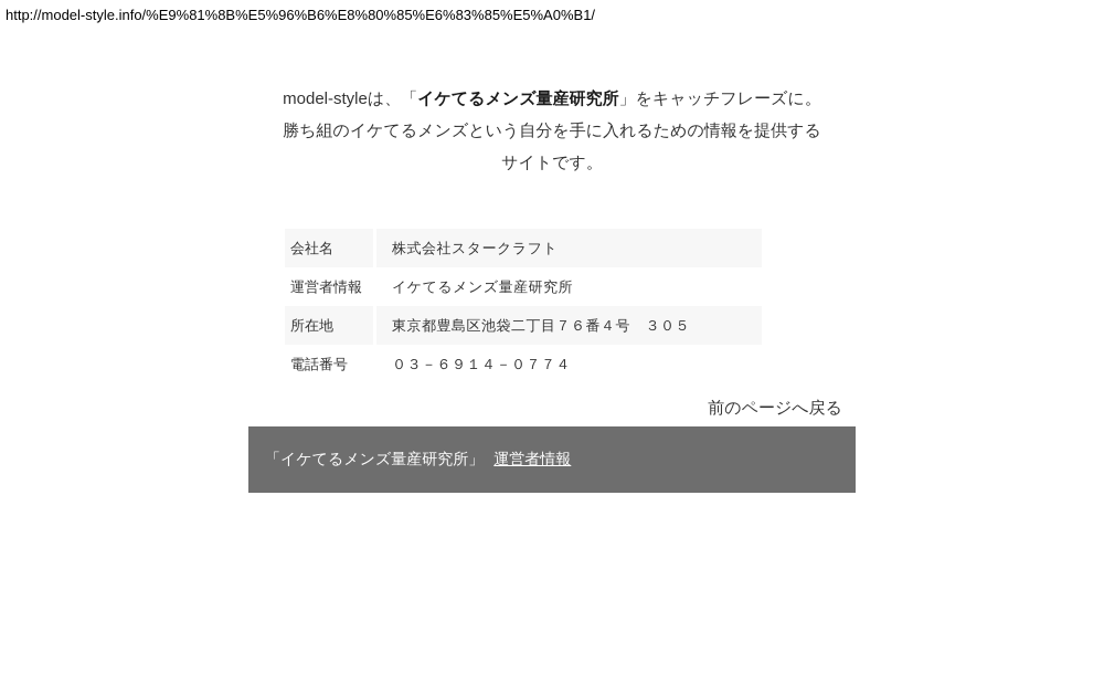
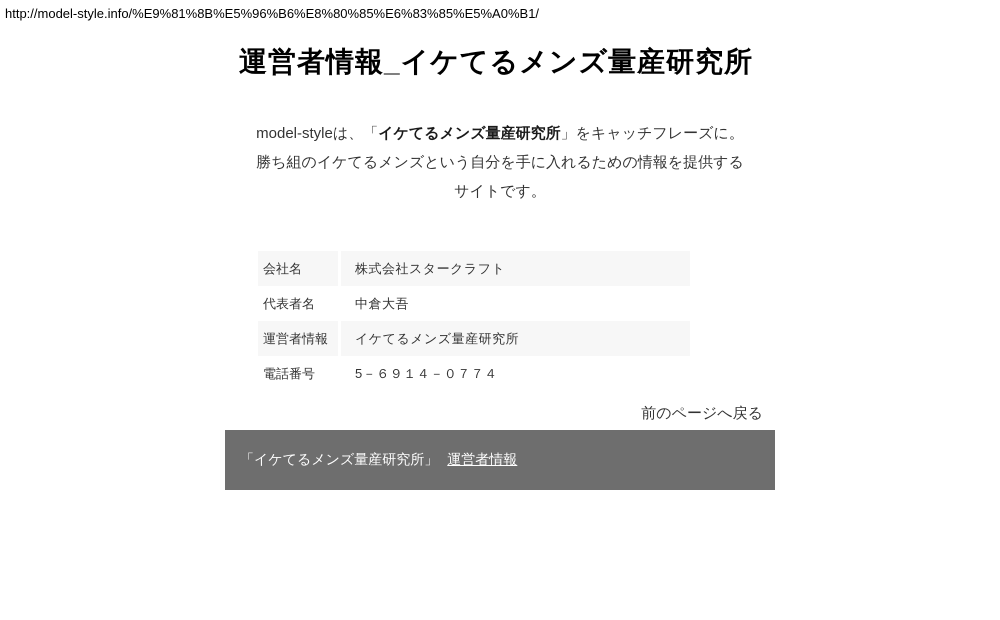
  http://model-style.info/%E9%81%8B%E5%96%B6%E8%80%85%E6%83%85%E5%A0%B1/
+ 運営者情報_イケてるメンズ量産研究所
  model-styleは、「イケてるメンズ量産研究所」をキャッチフレーズに。勝ち組のイケてるメンズという自分を手に入れるための情報を提供するサイトです。
  会社名
  株式会社スタークラフト
+ 代表者名
+ 中倉大吾
  運営者情報
  イケてるメンズ量産研究所
- 所在地
- 東京都豊島区池袋二丁目７６番４号 ３０５
  電話番号
- ０３－６９１４－０７７４
+ 5－６９１４－０７７４
  前のページへ戻る
  「イケてるメンズ量産研究所」
  運営者情報
